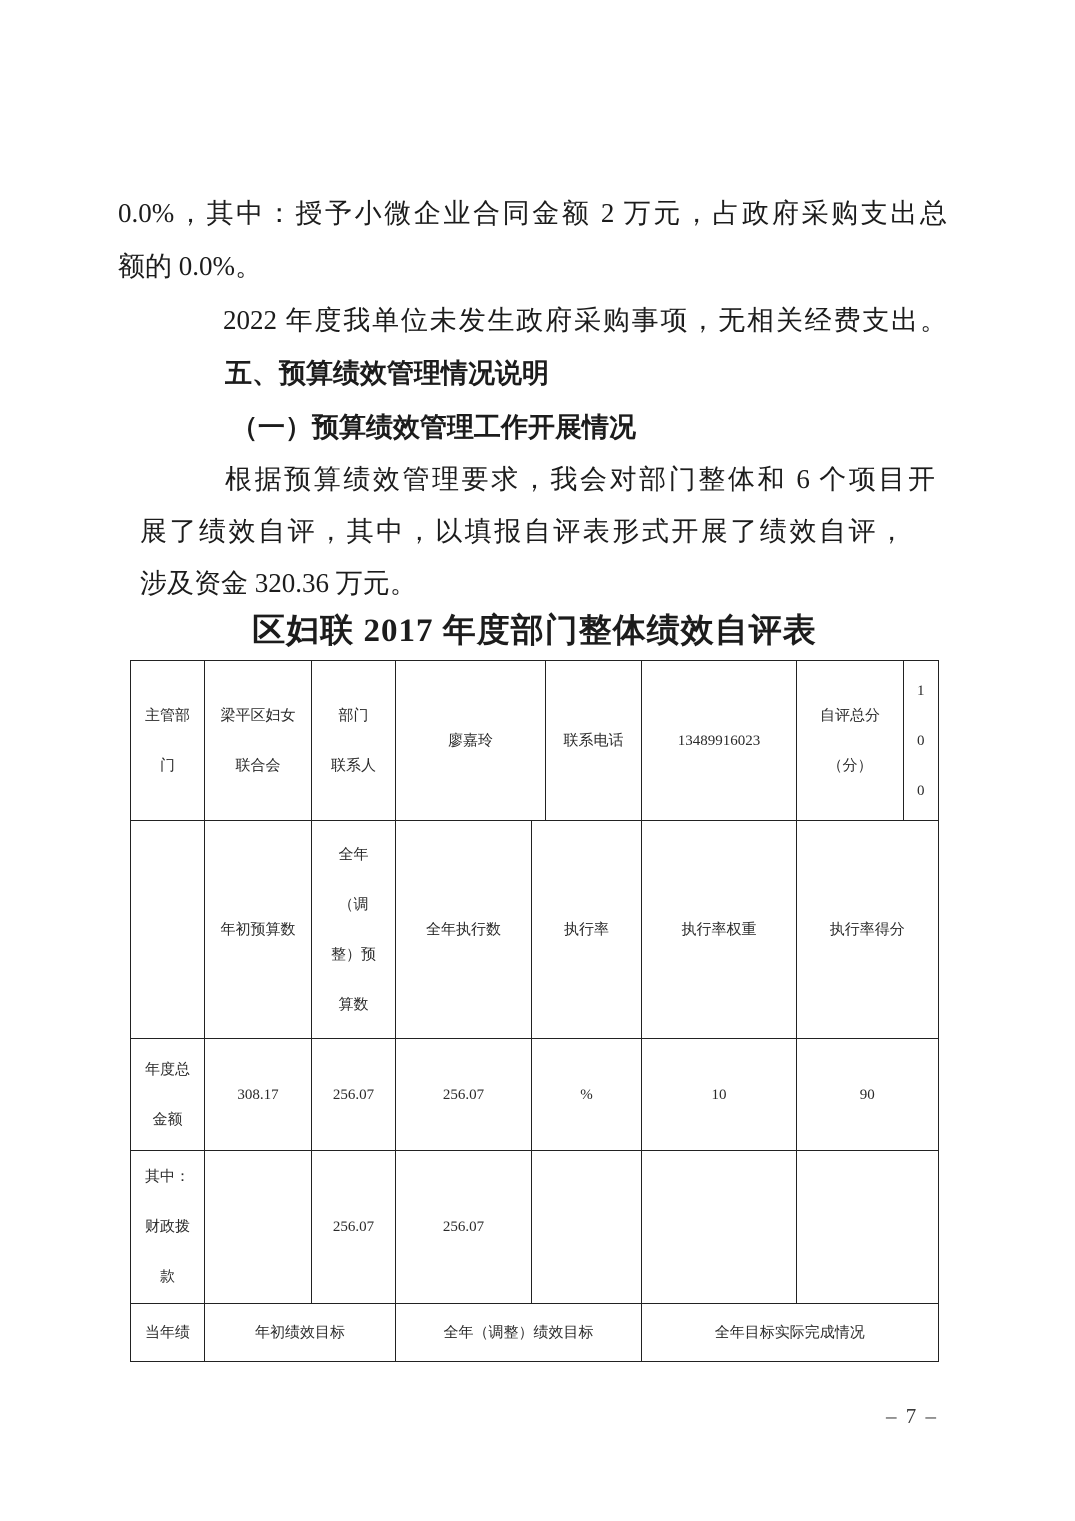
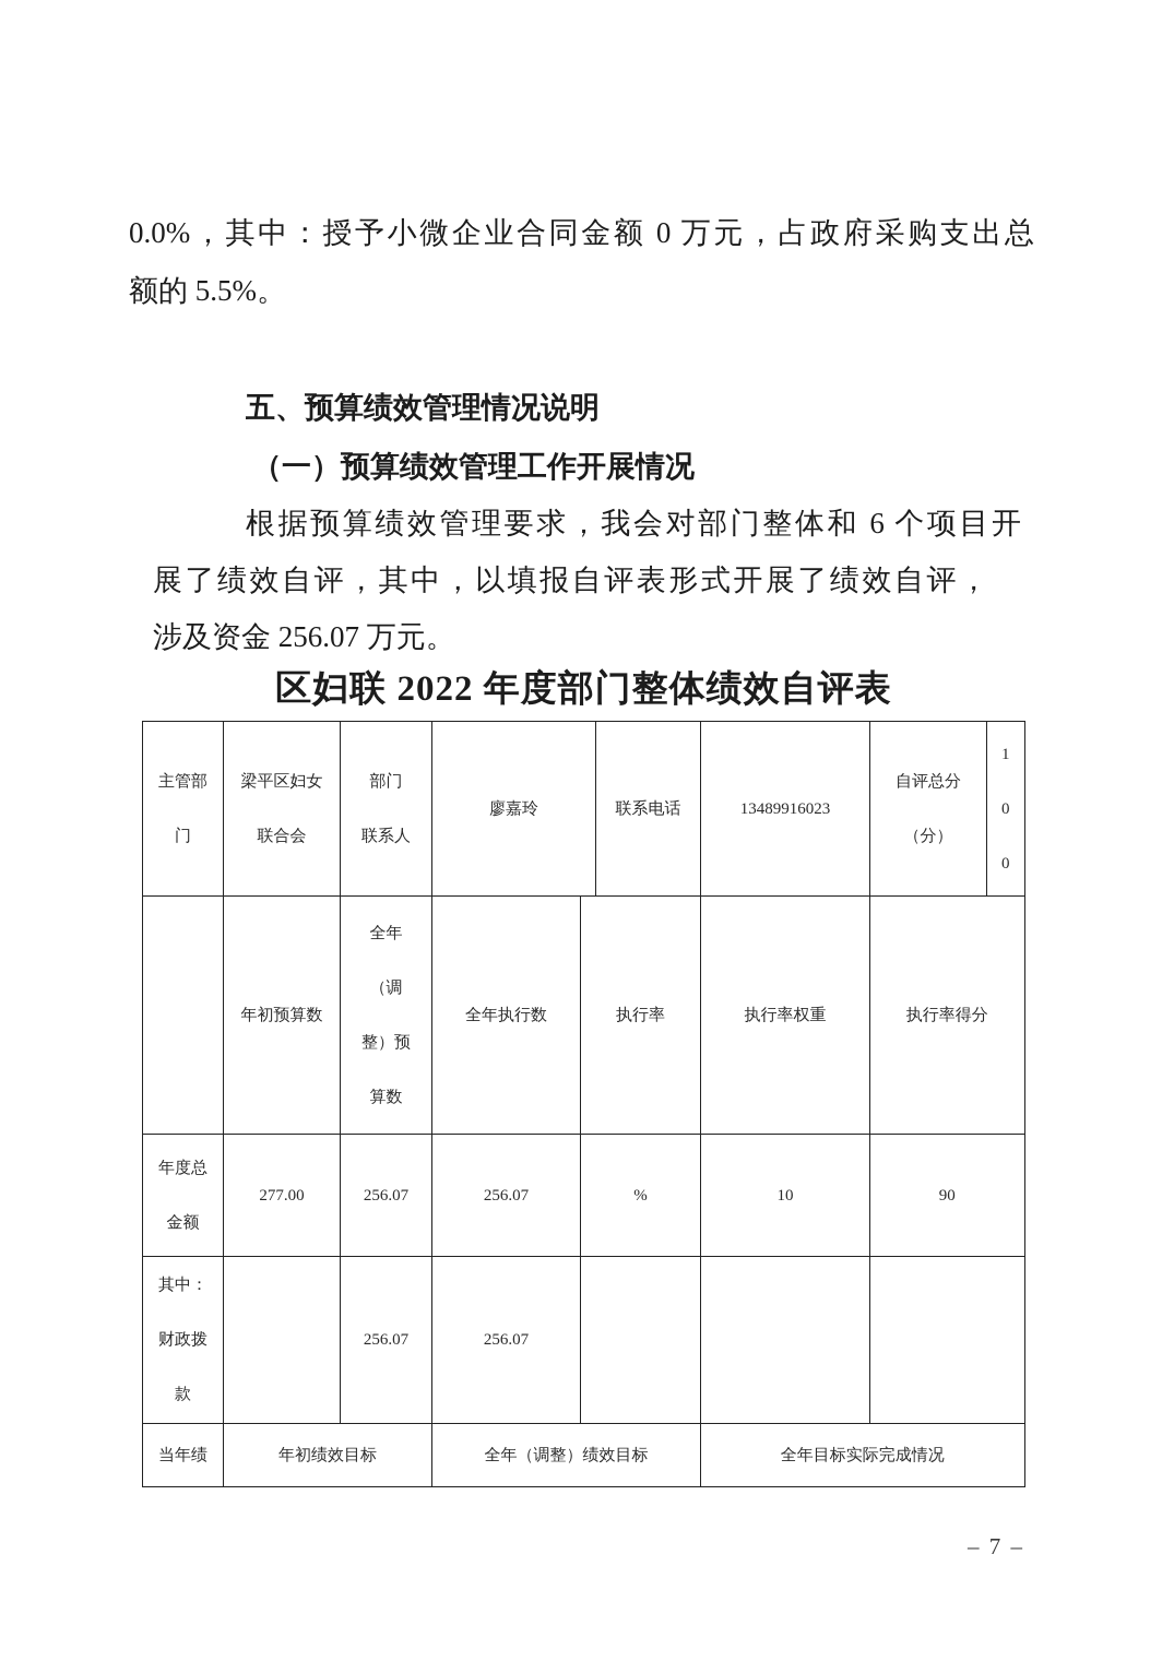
- 0.0%，其中：授予小微企业合同金额 2 万元，占政府采购支出总
+ 0.0%，其中：授予小微企业合同金额 0 万元，占政府采购支出总
- 额的 0.0%。
+ 额的 5.5%。
- 2022 年度我单位未发生政府采购事项，无相关经费支出。
  五、预算绩效管理情况说明
  （一）预算绩效管理工作开展情况
  根据预算绩效管理要求，我会对部门整体和 6 个项目开
  展了绩效自评，其中，以填报自评表形式开展了绩效自评，
- 涉及资金 320.36 万元。
+ 涉及资金 256.07 万元。
- 区妇联 2017 年度部门整体绩效自评表
+ 区妇联 2022 年度部门整体绩效自评表
  主管部门	梁平区妇女联合会	部门 联系人	廖嘉玲	联系电话	13489916023	自评总分（分）	100
  	年初预算数	全年（调整）预算数	全年执行数	执行率	执行率权重	执行率得分
- 年度总金额	308.17	256.07	256.07	%	10	90
+ 年度总金额	277.00	256.07	256.07	%	10	90
  其中：财政拨款		256.07	256.07
  当年绩	年初绩效目标	全年（调整）绩效目标	全年目标实际完成情况
  – 7 –
